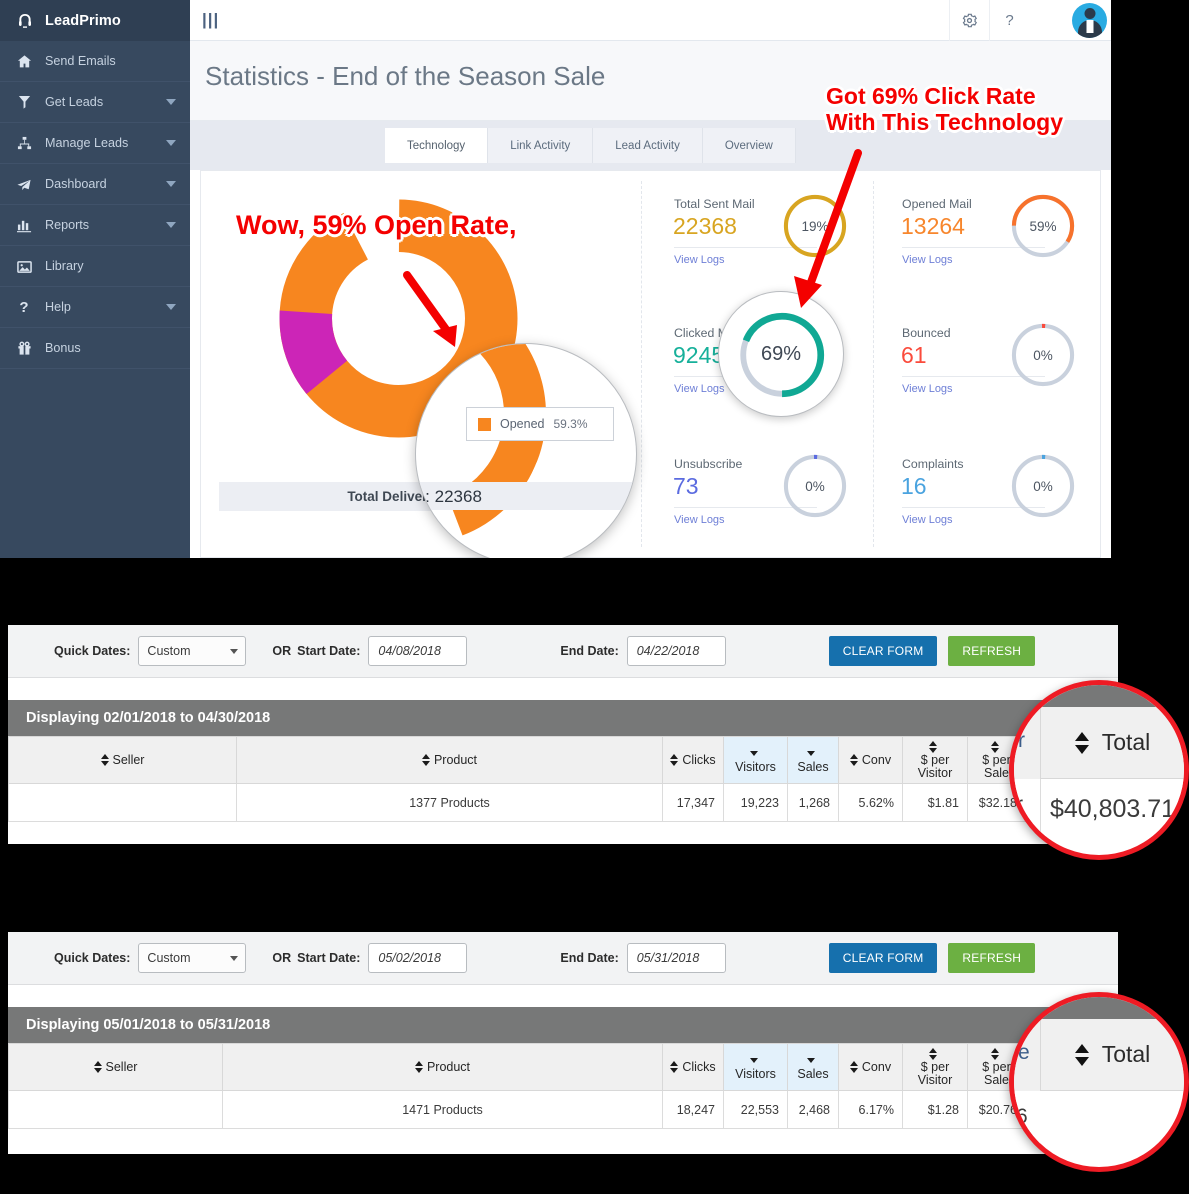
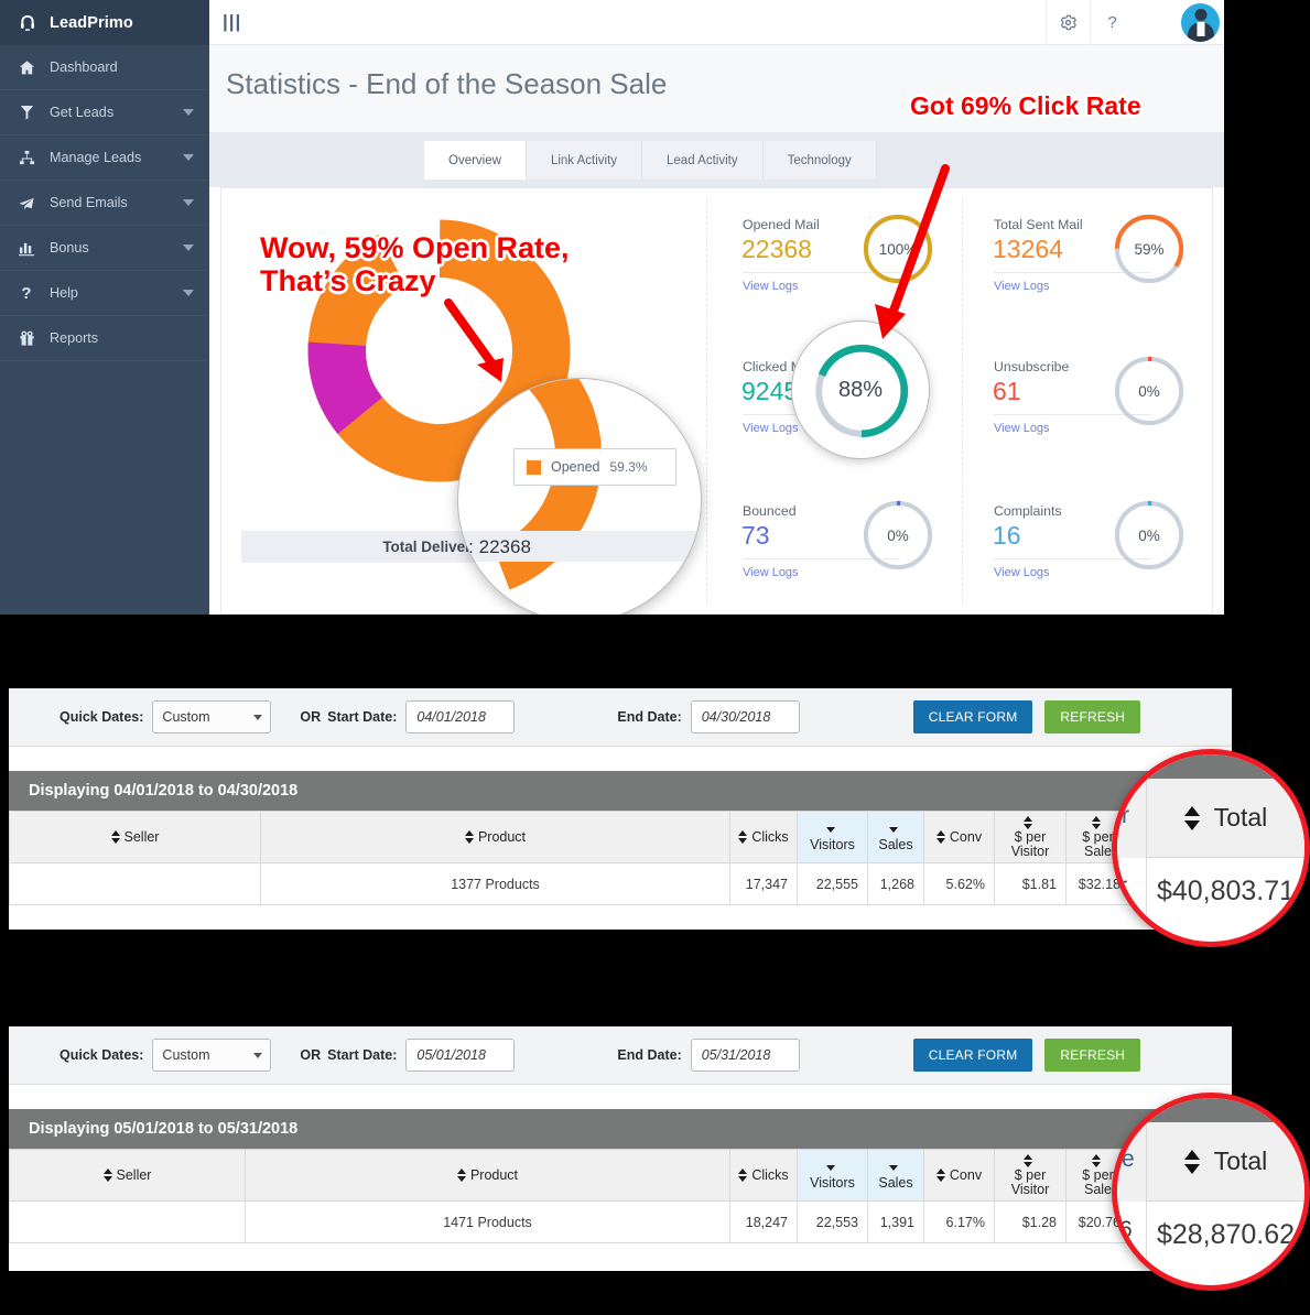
  LeadPrimo
- Send Emails
+ Dashboard
  Get Leads
  Manage Leads
- Dashboard
+ Send Emails
- Reports
+ Bonus
- Library
  ?
  Help
- Bonus
+ Reports
  |||
  ?
  Statistics - End of the Season Sale
- Technology
+ Overview
  Link Activity
  Lead Activity
- Overview
+ Technology
  Total Deliv
- Total Sent Mail
+ Opened Mail
  22368
  View Logs
- 19%
+ 100%
- Opened Mail
+ Total Sent Mail
  13264
  View Logs
  59%
  924
  View Logs
- Bounced
+ Unsubscribe
  61
  View Logs
  0%
- Unsubscribe
+ Bounced
  73
  View Logs
  0%
  Complaints
  16
  View Logs
  0%
- 69%
+ 88%
  Opened
  59.3%
  d : 22368
  Wow, 59% Open Rate,
+ That’s Crazy
  Got 69% Click Rate
- With This Technology
  Quick Dates:
  Custom
  OR
  Start Date:
- 04/08/2018
+ 04/01/2018
  End Date:
- 04/22/2018
+ 04/30/2018
  CLEAR FORM
  REFRESH
- Displaying 02/01/2018 to 04/30/2018
+ Displaying 04/01/2018 to 04/30/2018
  Seller	Product	Clicks	Visitors	Sales	Conv	$ per Visitor	$ pe Sale
- 	1377 Products	17,347	19,223	1,268	5.62%	$1.81	$32.1
+ 	1377 Products	17,347	22,555	1,268	5.62%	$1.81	$32.1
  r
  r
  Total
  $40,803.71
  Quick Dates:
  Custom
  OR
  Start Date:
- 05/02/2018
+ 05/01/2018
  End Date:
  05/31/2018
  CLEAR FORM
  REFRESH
  Displaying 05/01/2018 to 05/31/2018
  Seller	Product	Clicks	Visitors	Sales	Conv	$ per Visitor	$ per Sale
- 	1471 Products	18,247	22,553	2,468	6.17%	$1.28	$20.7
+ 	1471 Products	18,247	22,553	1,391	6.17%	$1.28	$20.7
  e
  6
  Total
+ $28,870.62
